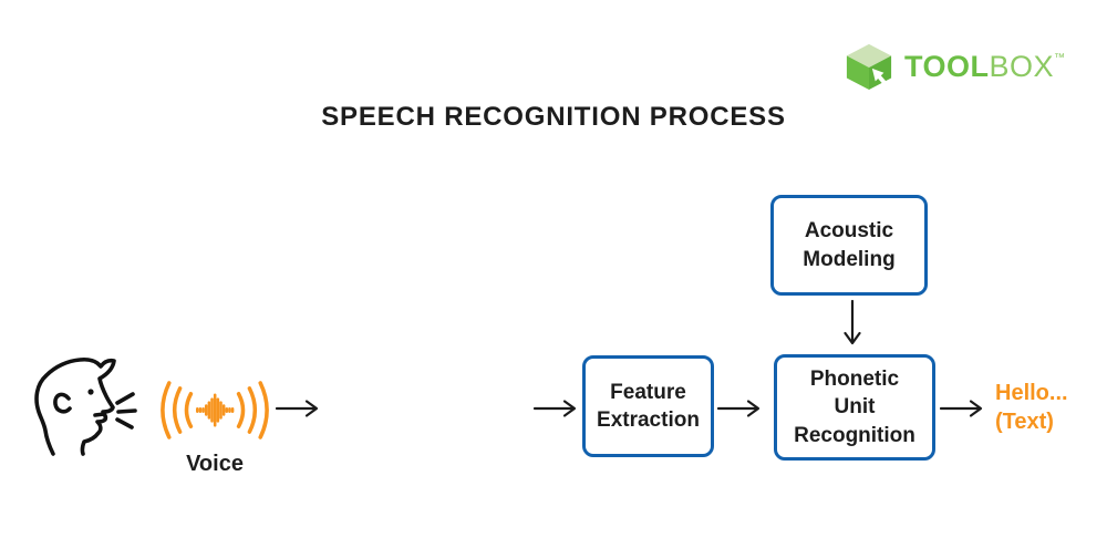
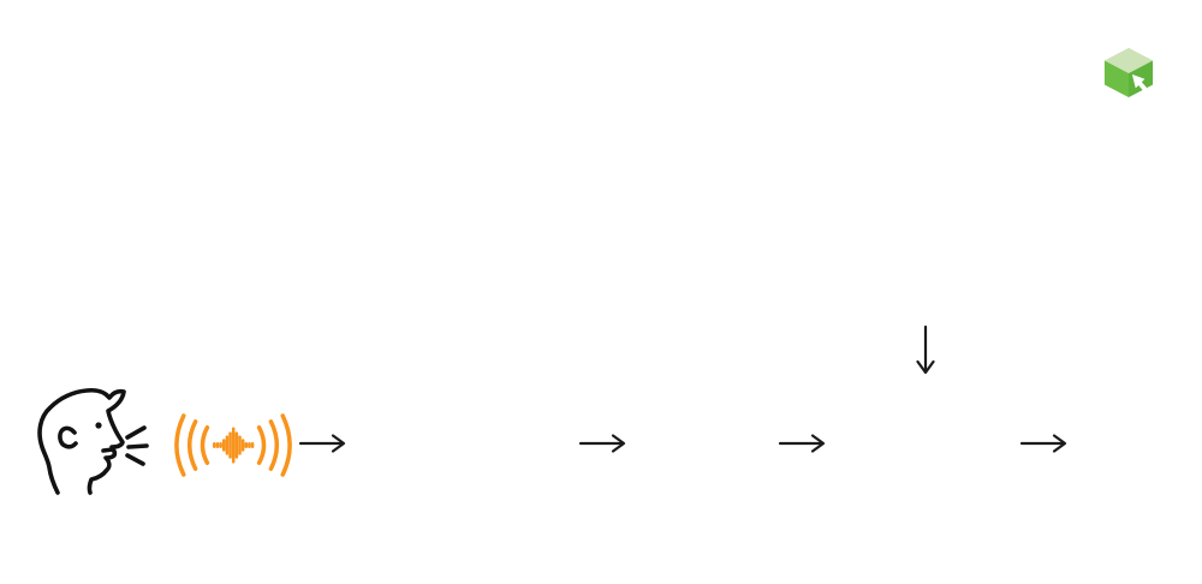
- TOOLBOX™
- SPEECH RECOGNITION PROCESS
- Voice
- Feature
- Extraction
- Acoustic
- Modeling
- Phonetic
- Unit
- Recognition
- Hello...
- (Text)
